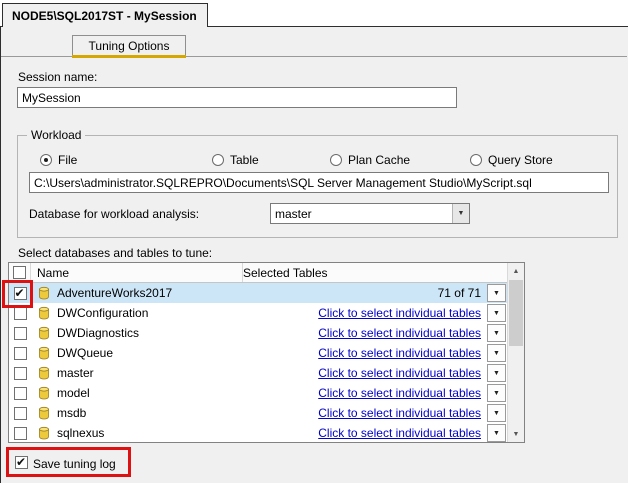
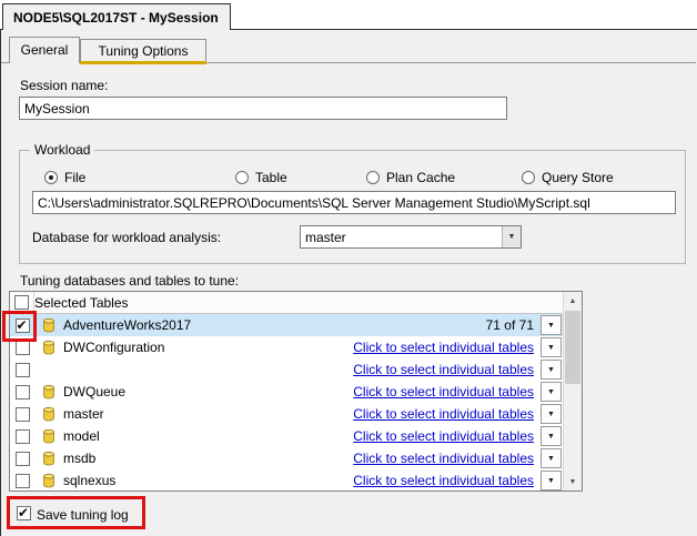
  NODE5\SQL2017ST - MySession
+ General
  Tuning Options
  Session name:
  MySession
  Workload
  File
  Table
  Plan Cache
  Query Store
  C:\Users\administrator.SQLREPRO\Documents\SQL Server Management Studio\MyScript.sql
  Database for workload analysis:
  master
- Select databases and tables to tune:
+ Tuning databases and tables to tune:
- Name
  Selected Tables
  AdventureWorks2017
  71 of 71
  DWConfiguration
  Click to select individual tables
- DWDiagnostics
  Click to select individual tables
  DWQueue
  Click to select individual tables
  master
  Click to select individual tables
  model
  Click to select individual tables
  msdb
  Click to select individual tables
  sqlnexus
  Click to select individual tables
  Save tuning log
